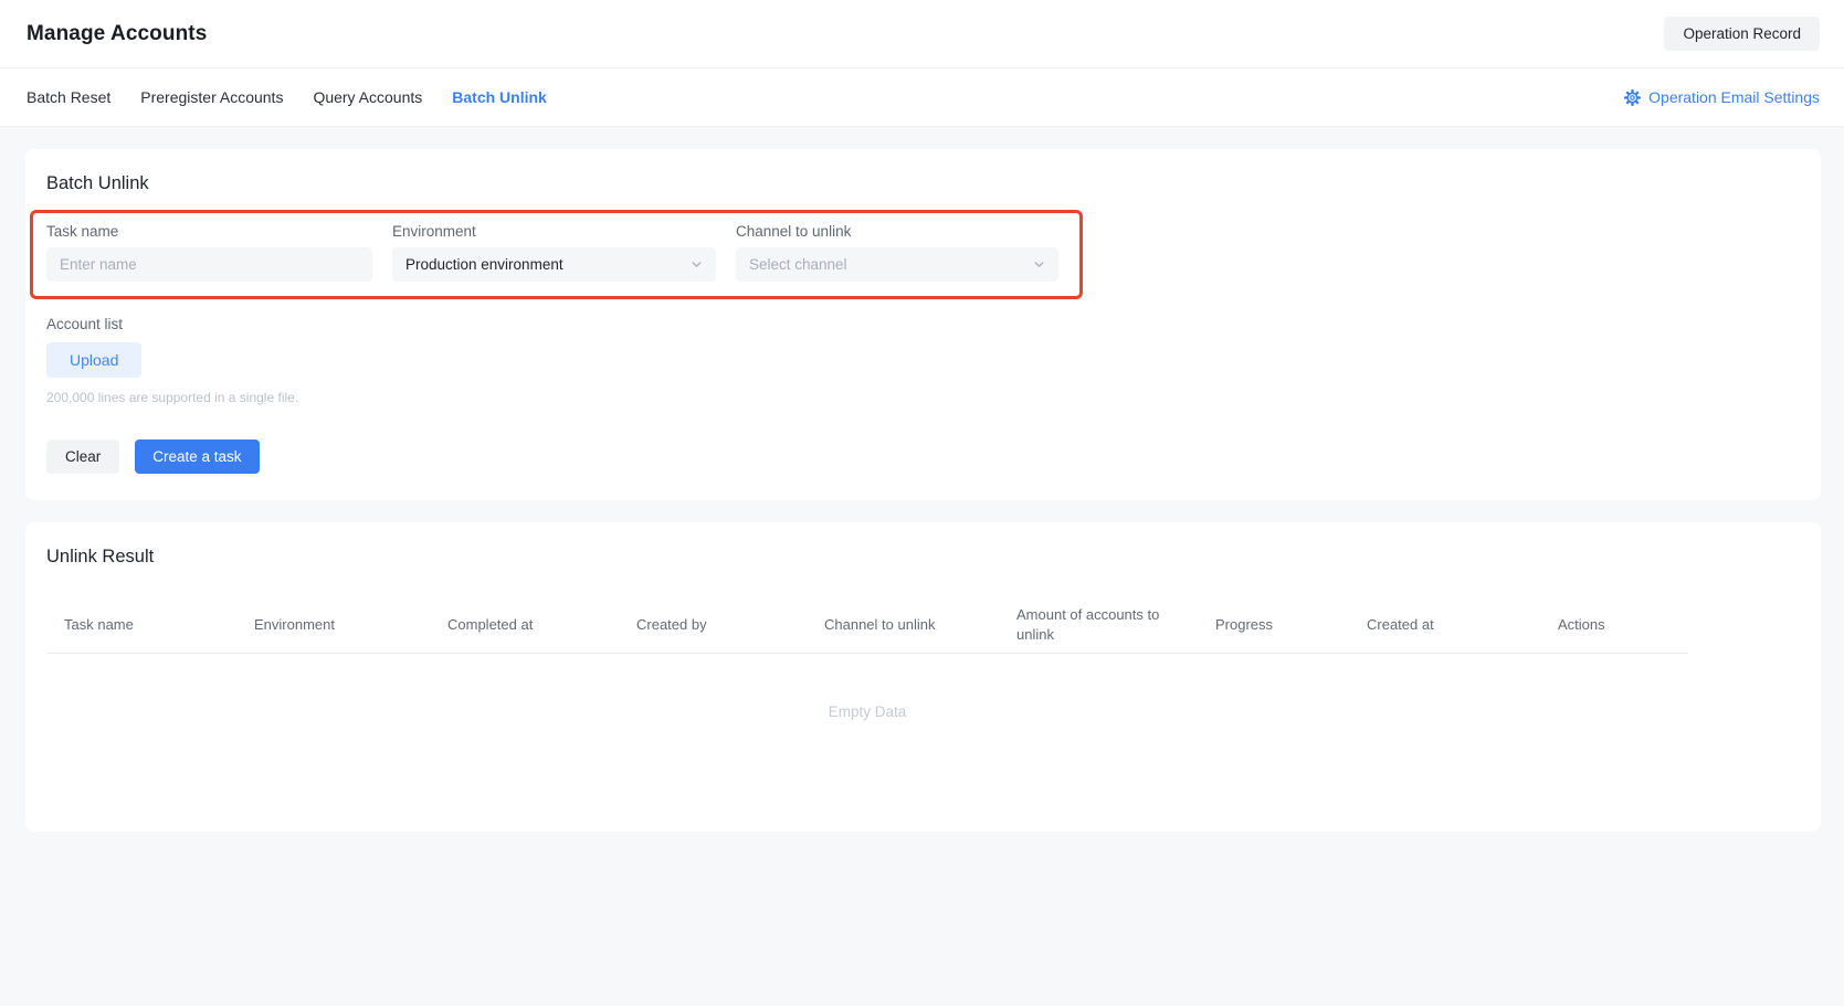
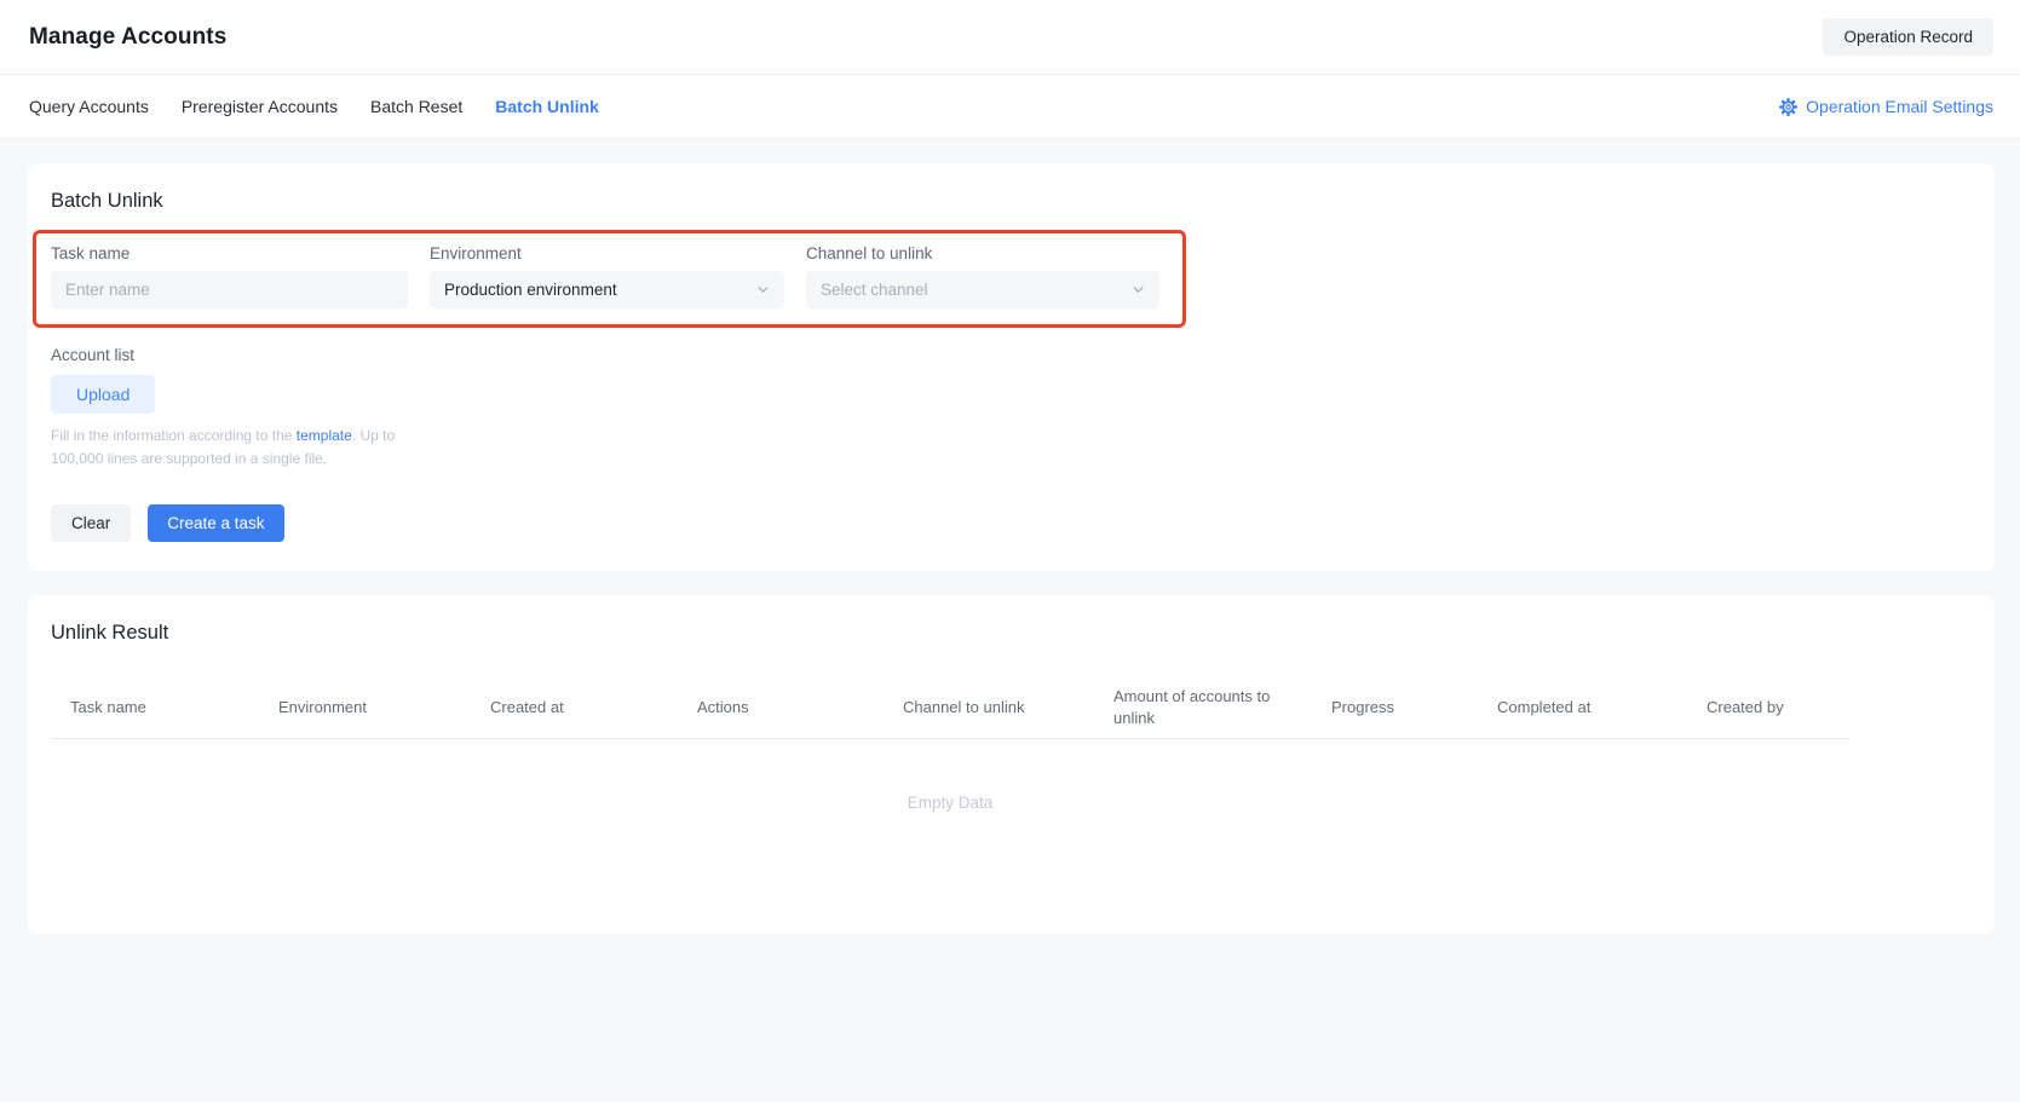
  Manage Accounts
  Operation Record
- Batch Reset
+ Query Accounts
  Preregister Accounts
- Query Accounts
+ Batch Reset
  Batch Unlink
  Operation Email Settings
  Batch Unlink
  Task name
  Enter name
  Environment
  Production environment
  Channel to unlink
  Select channel
  Account list
  Upload
+ Fill in the information according to the template. Up to
- 200,000 lines are supported in a single file.
+ 100,000 lines are supported in a single file.
  Clear
  Create a task
  Unlink Result
  Task name
  Environment
- Completed at
+ Created at
- Created by
+ Actions
  Channel to unlink
  Amount of accounts to unlink
  Progress
- Created at
+ Completed at
- Actions
+ Created by
  Empty Data
